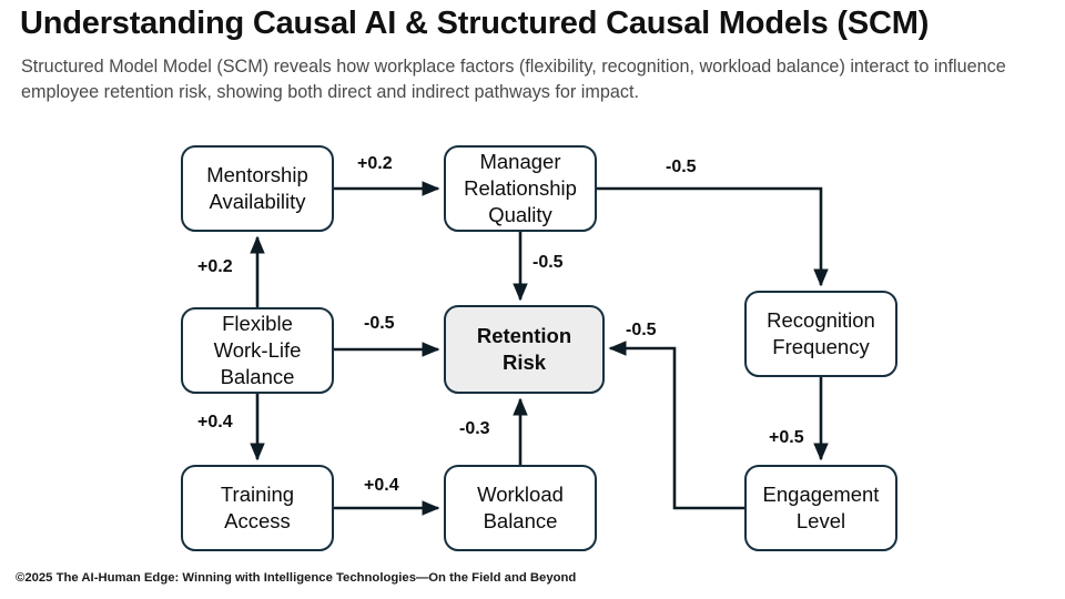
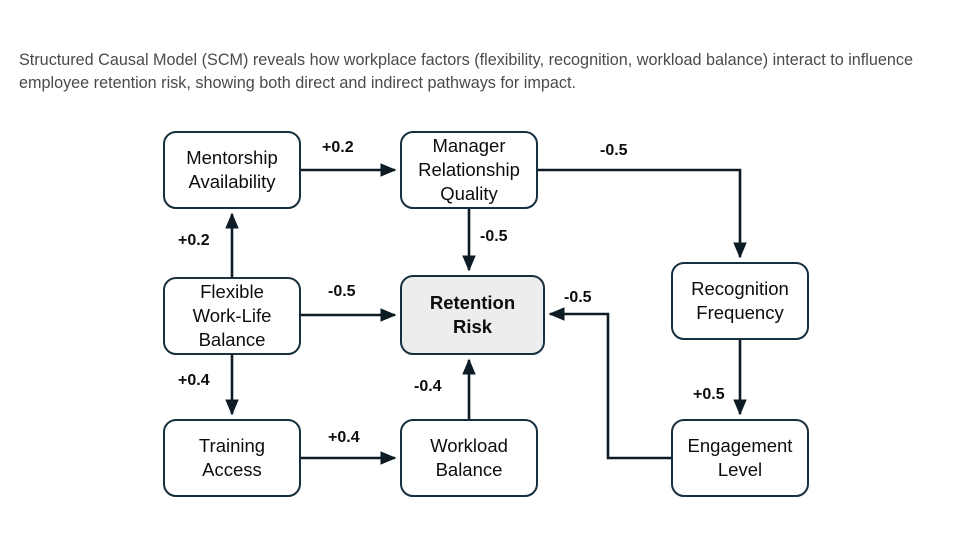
- Understanding Causal AI & Structured Causal Models (SCM)
- Structured Model Model (SCM) reveals how workplace factors (flexibility, recognition, workload balance) interact to influence employee retention risk, showing both direct and indirect pathways for impact.
+ Structured Causal Model (SCM) reveals how workplace factors (flexibility, recognition, workload balance) interact to influence employee retention risk, showing both direct and indirect pathways for impact.
  Mentorship
  Availability
  Manager
  Relationship
  Quality
  Flexible
  Work-Life
  Balance
  Retention
  Risk
  Recognition
  Frequency
  Training
  Access
  Workload
  Balance
  Engagement
  Level
  +0.2
  +0.2
  -0.5
  -0.5
  -0.5
  +0.4
  +0.4
- -0.3
+ -0.4
  +0.5
  -0.5
- ©2025 The AI-Human Edge: Winning with Intelligence Technologies—On the Field and Beyond
